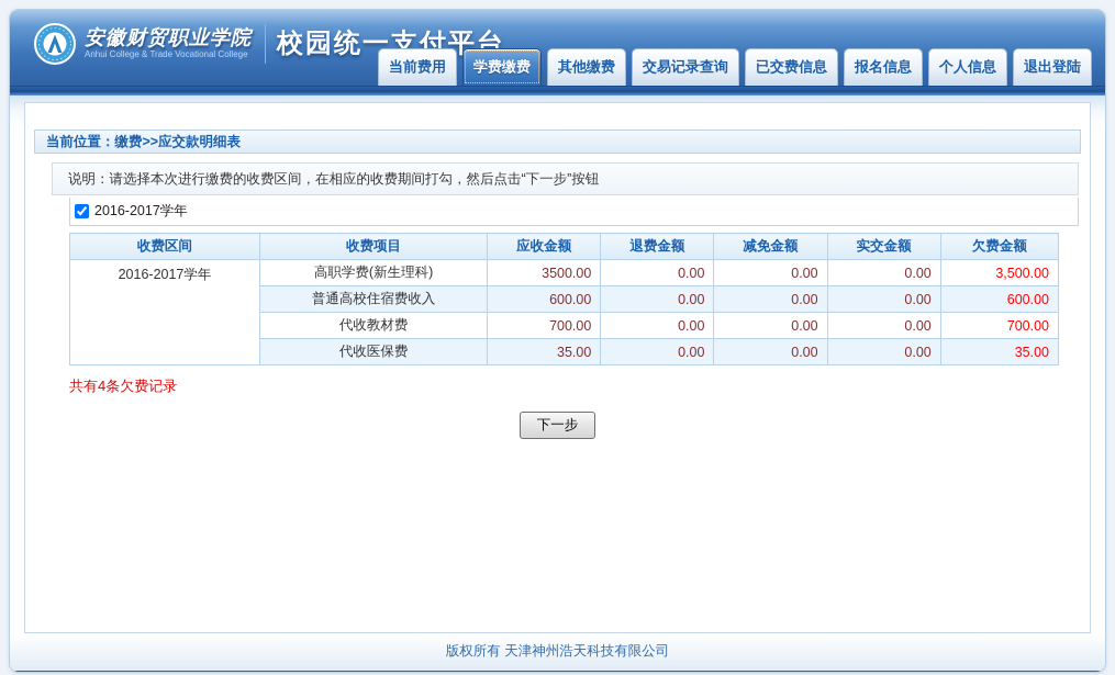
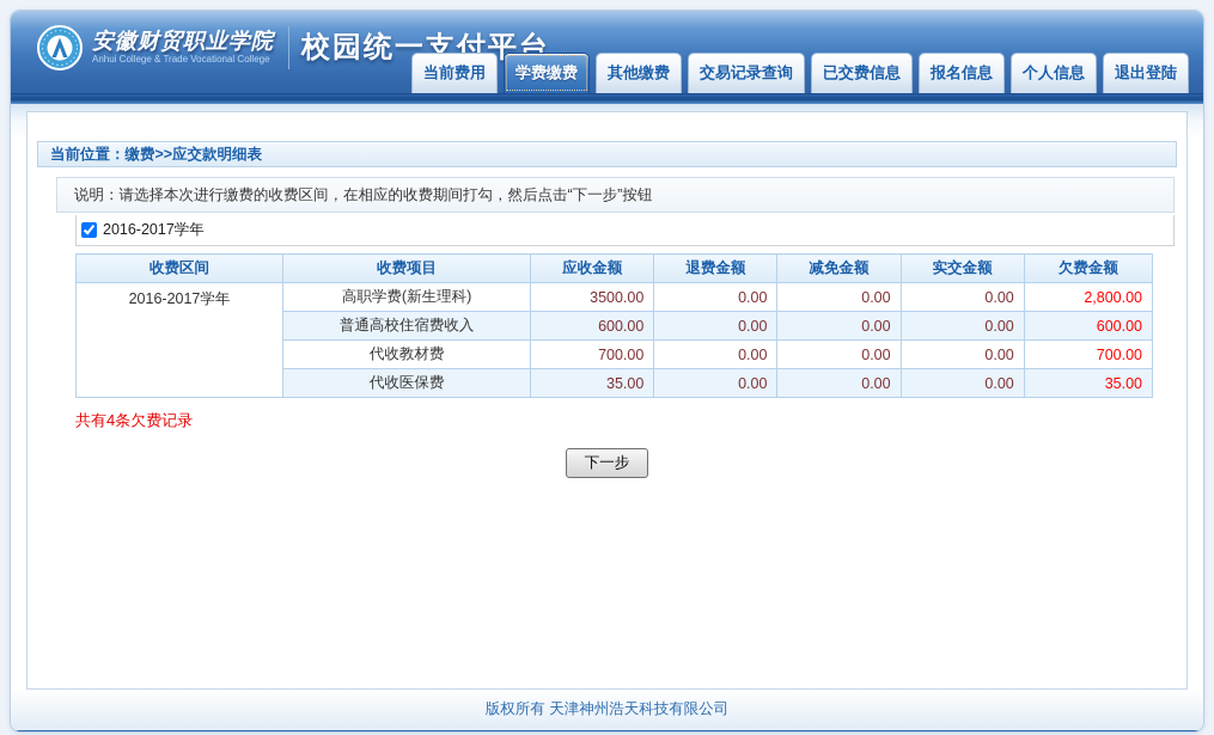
  安徽财贸职业学院
  Anhui College & Trade Vocational College
  校园统一支付平台
  当前费用
  学费缴费
  其他缴费
  交易记录查询
  已交费信息
  报名信息
  个人信息
  退出登陆
  当前位置：缴费>>应交款明细表
  说明：请选择本次进行缴费的收费区间，在相应的收费期间打勾，然后点击“下一步”按钮
  2016-2017学年
  收费区间	收费项目	应收金额	退费金额	减免金额	实交金额	欠费金额
- 2016-2017学年	高职学费(新生理科)	3500.00	0.00	0.00	0.00	3,500.00
+ 2016-2017学年	高职学费(新生理科)	3500.00	0.00	0.00	0.00	2,800.00
  普通高校住宿费收入	600.00	0.00	0.00	0.00	600.00
  代收教材费	700.00	0.00	0.00	0.00	700.00
  代收医保费	35.00	0.00	0.00	0.00	35.00
  共有4条欠费记录
  下一步
  版权所有 天津神州浩天科技有限公司
